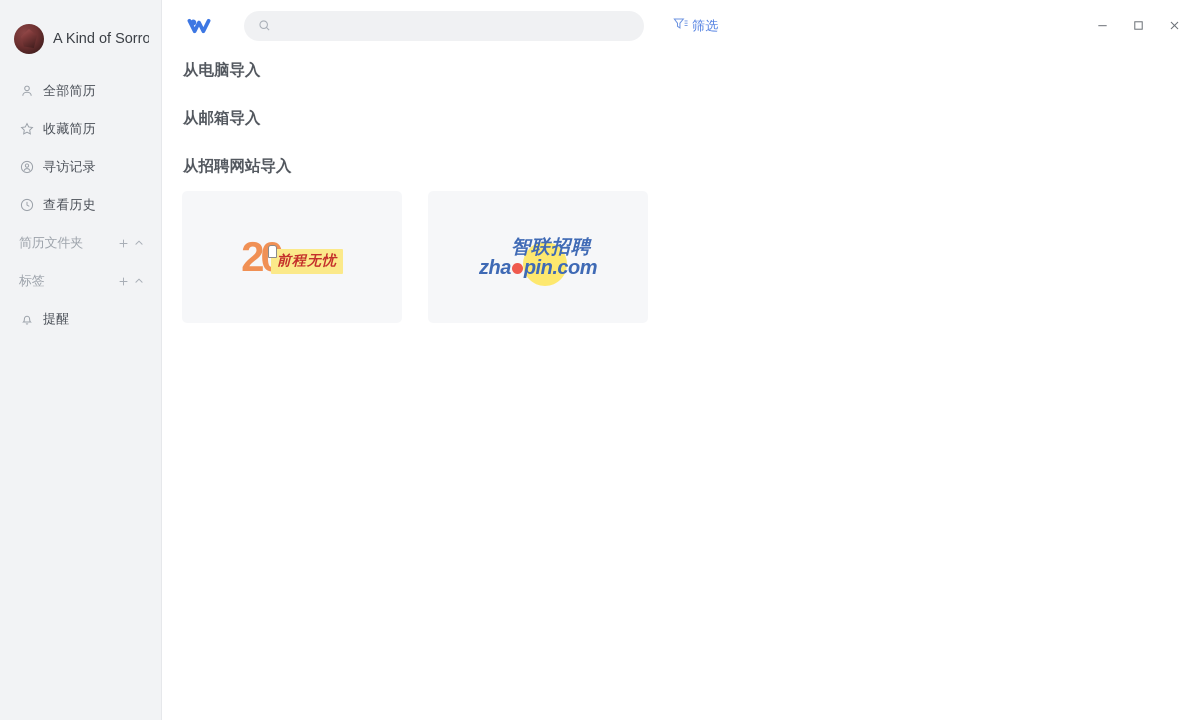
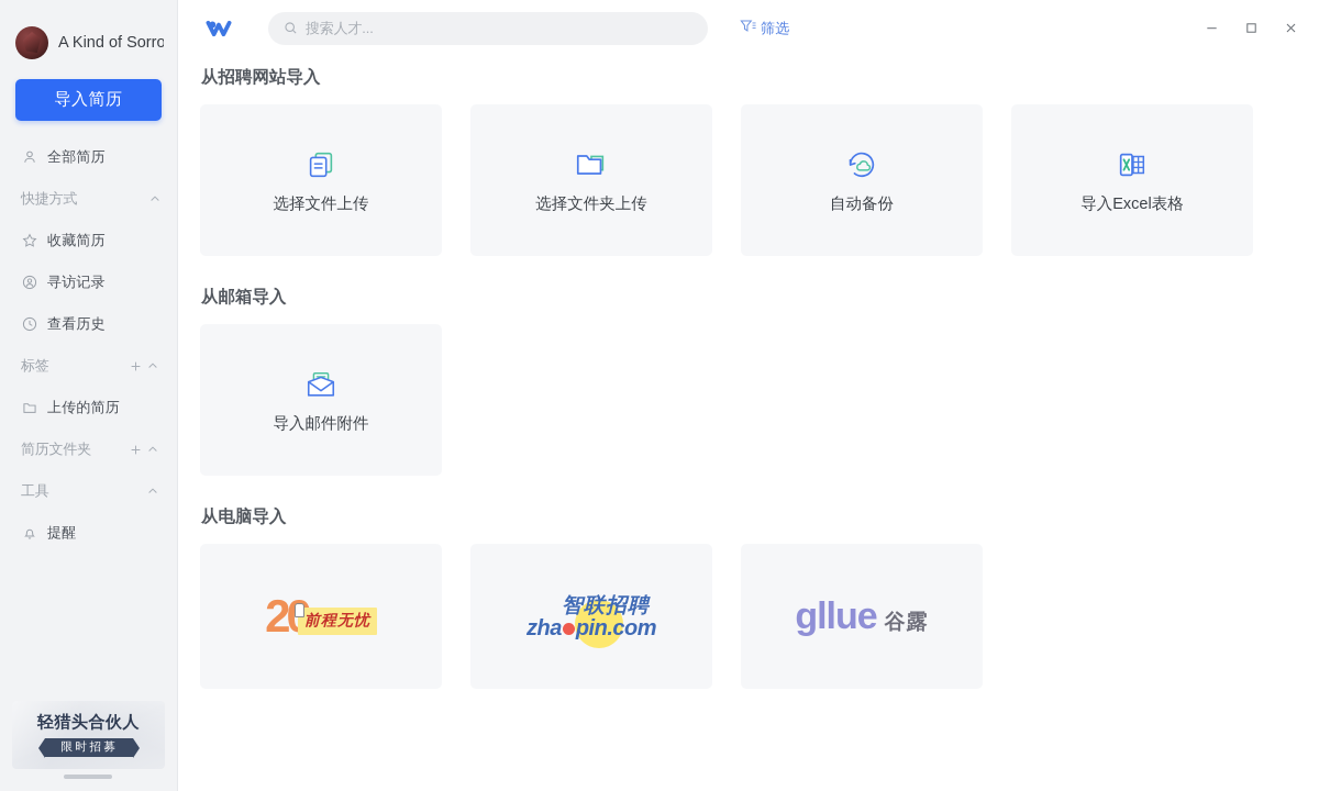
  A Kind of Sorro
+ 导入简历
  全部简历
+ 快捷方式
  收藏简历
  寻访记录
  查看历史
- 简历文件夹
+ 标签
+ 上传的简历
- 标签
+ 简历文件夹
+ 工具
  提醒
+ 轻猎头合伙人
+ 限时招募
+ 搜索人才...
  筛选
- 从电脑导入
+ 从招聘网站导入
+ 选择文件上传
+ 选择文件夹上传
+ 自动备份
+ 导入Excel表格
  从邮箱导入
+ 导入邮件附件
- 从招聘网站导入
+ 从电脑导入
  前程无忧
  智联招聘
  zha pin.com
+ gllue
+ 谷露
